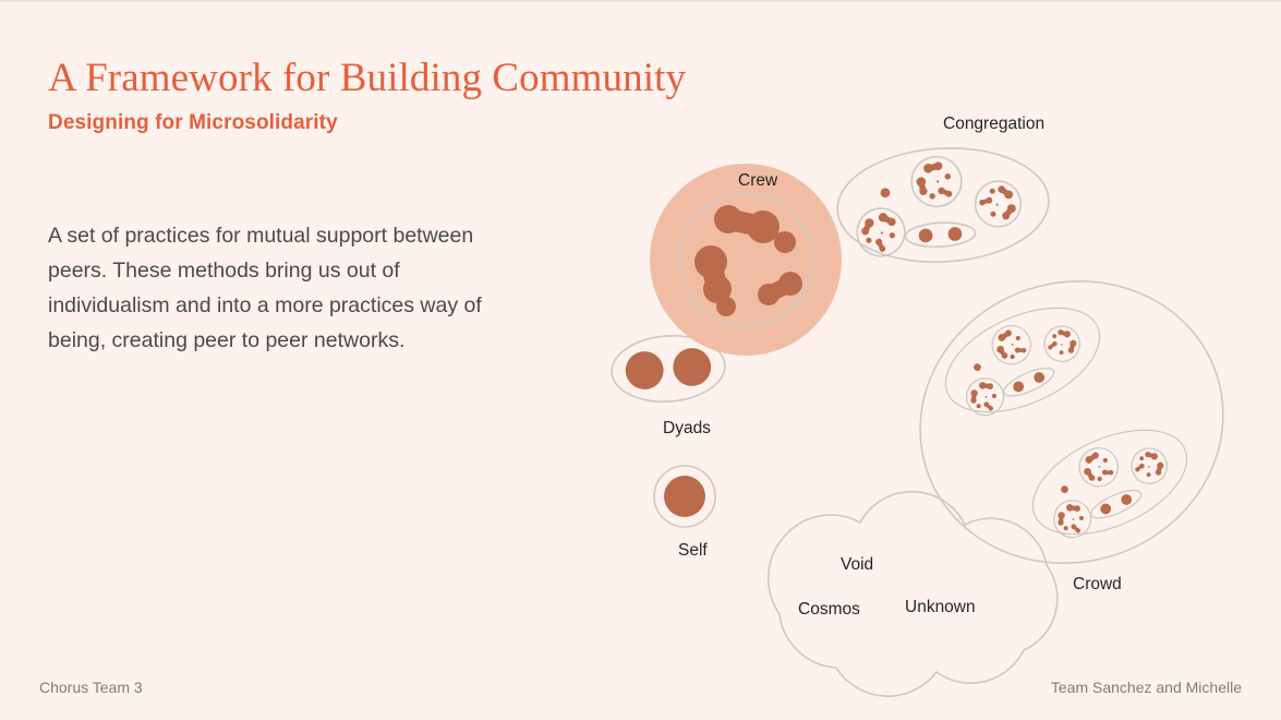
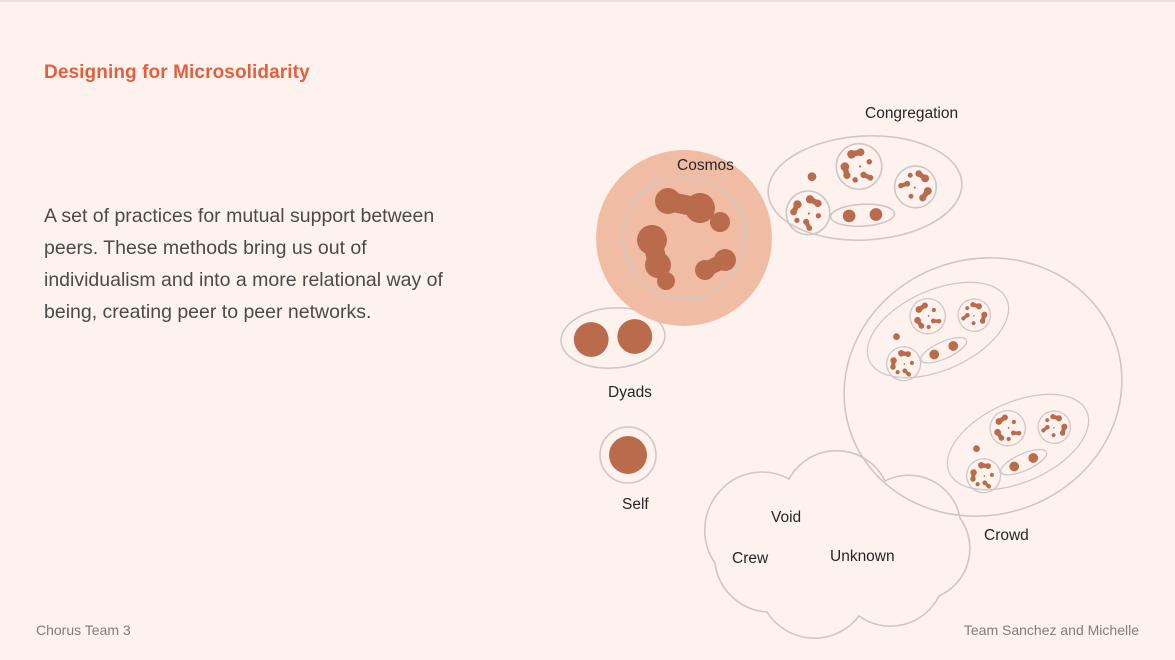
- A Framework for Building Community
  Designing for Microsolidarity
- A set of practices for mutual support between peers. These methods bring us out of individualism and into a more practices way of being, creating peer to peer networks.
+ A set of practices for mutual support between peers. These methods bring us out of individualism and into a more relational way of being, creating peer to peer networks.
  Chorus Team 3
  Team Sanchez and Michelle
- Crew
+ Cosmos
  Congregation
  Dyads
  Self
  Crowd
  Void
- Cosmos
+ Crew
  Unknown
